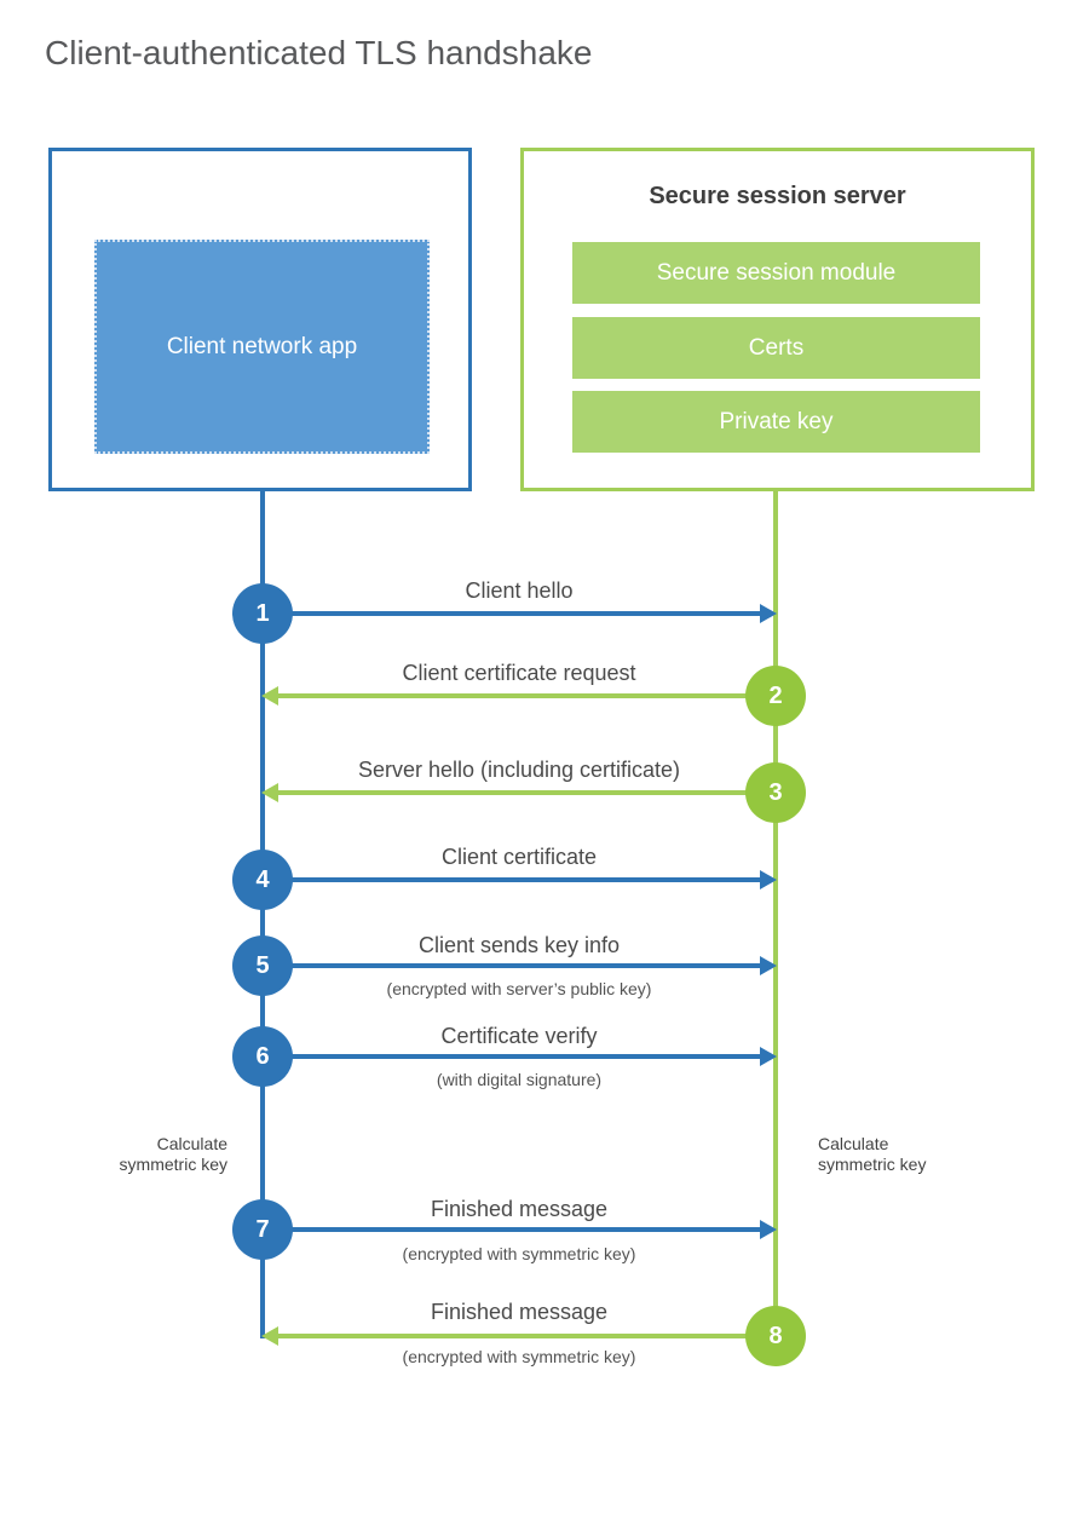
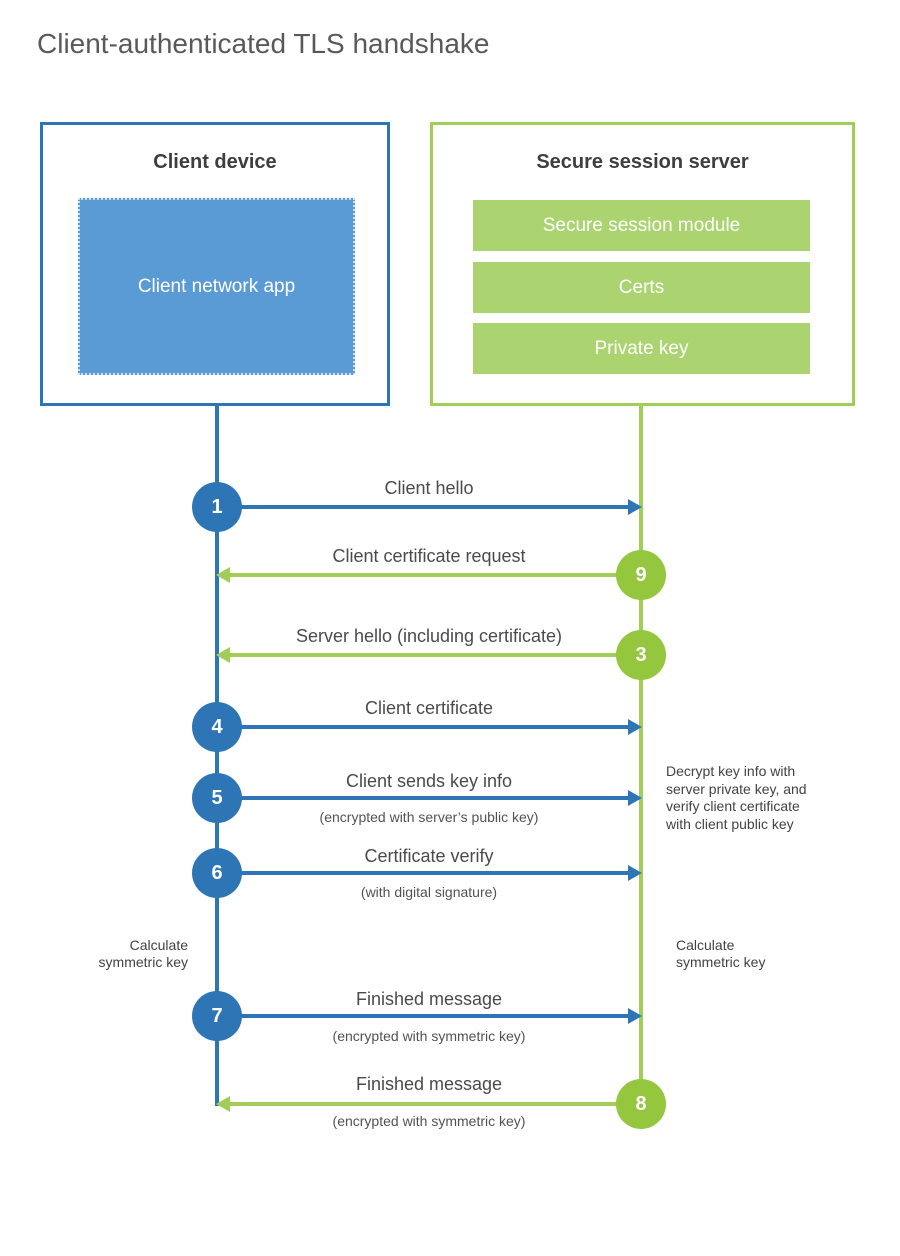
  Client-authenticated TLS handshake
+ Client device
  Client network app
  Secure session server
  Secure session module
  Certs
  Private key
  Client hello
  1
  Client certificate request
- 2
+ 9
  Server hello (including certificate)
  3
  Client certificate
  4
  Client sends key info
  5
  (encrypted with server’s public key)
  Certificate verify
  6
  (with digital signature)
  Finished message
  7
  (encrypted with symmetric key)
  Finished message
  8
  (encrypted with symmetric key)
+ Decrypt key info with server private key, and verify client certificate with client public key
  Calculate symmetric key
  Calculate symmetric key
